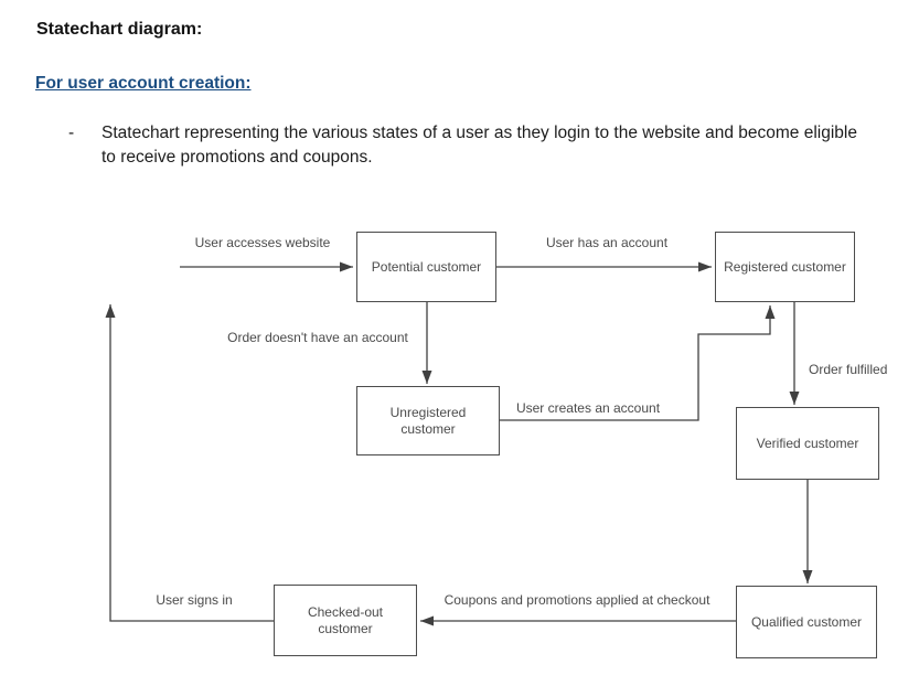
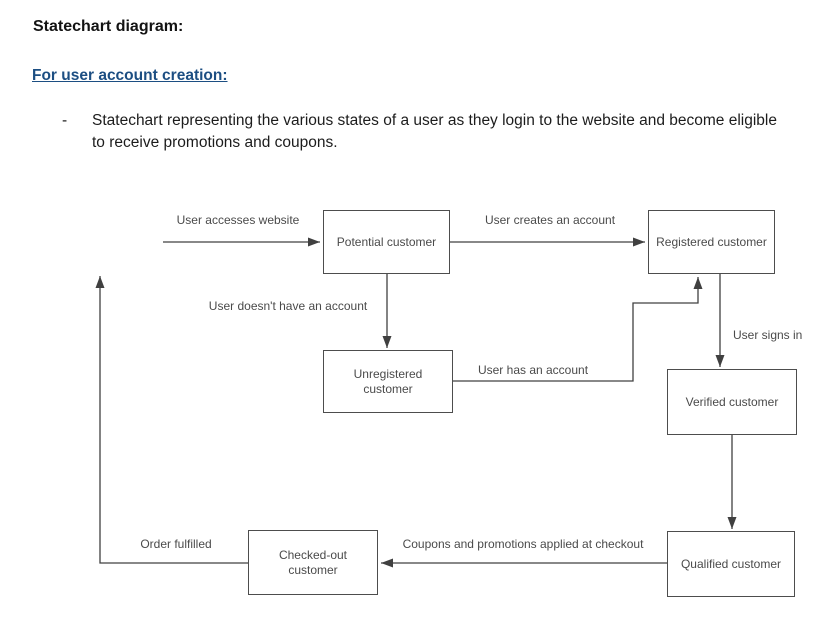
  Statechart diagram:
  For user account creation:
  -
  Statechart representing the various states of a user as they login to the website and become eligible to receive promotions and coupons.
  Potential customer
  Registered customer
  Unregistered customer
  Verified customer
  Qualified customer
  Checked-out customer
  User accesses website
- User has an account
+ User creates an account
- Order doesn't have an account
+ User doesn't have an account
- User creates an account
+ User has an account
- Order fulfilled
+ User signs in
  Coupons and promotions applied at checkout
- User signs in
+ Order fulfilled
